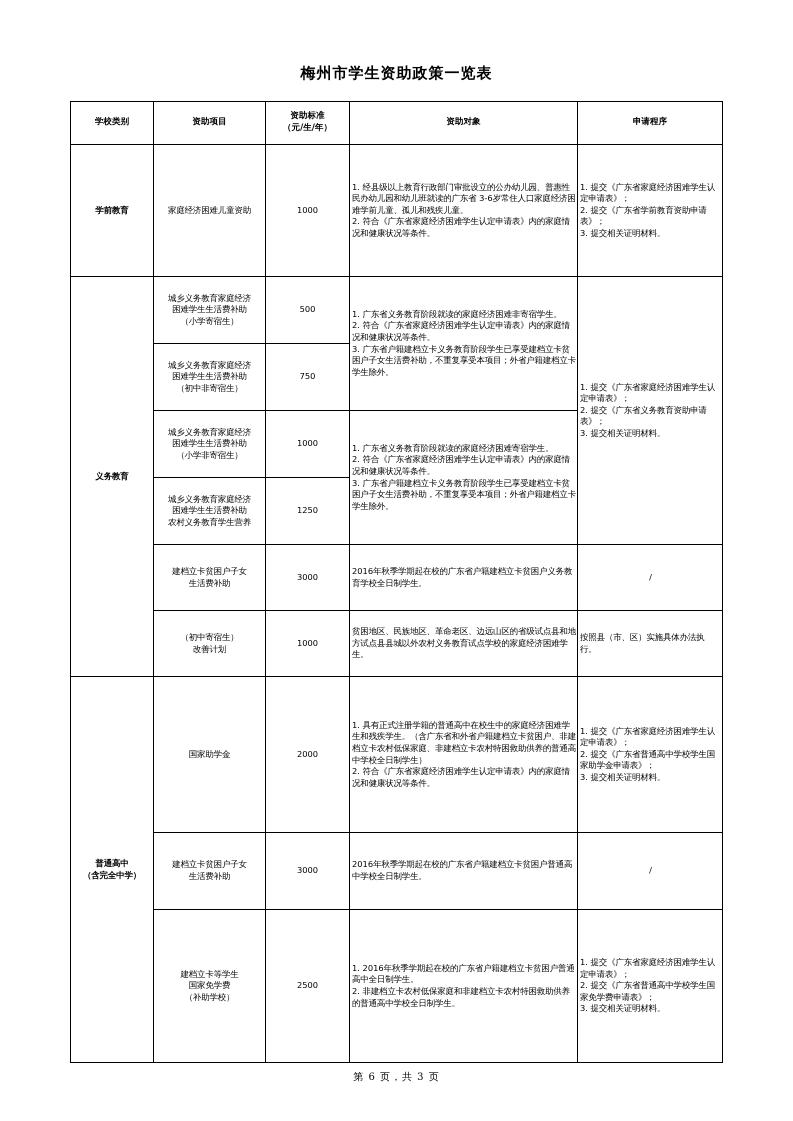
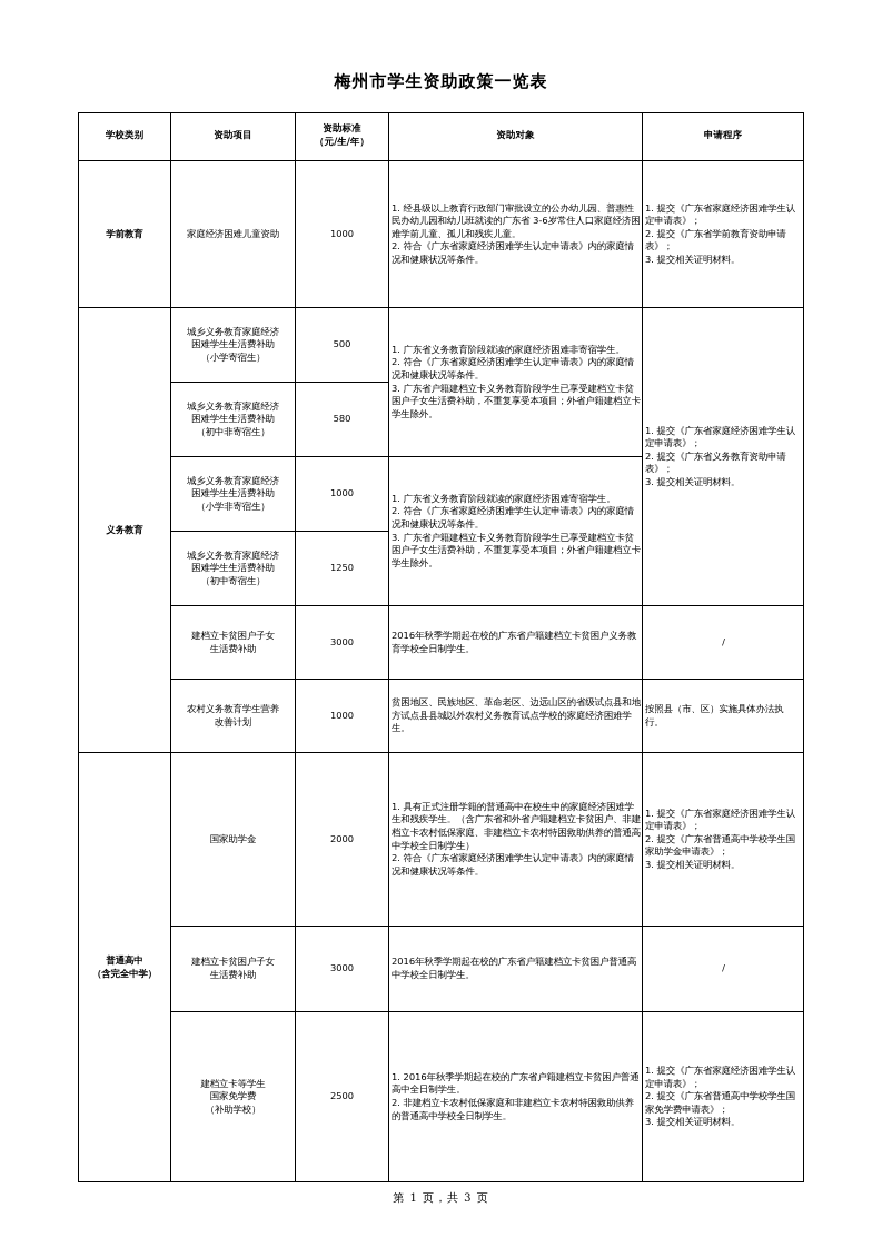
  梅州市学生资助政策一览表
  学校类别	资助项目	资助标准 （元/生/年）	资助对象	申请程序
  学前教育	家庭经济困难儿童资助	1000	1. 经县级以上教育行政部门审批设立的公办幼儿园、普惠性民办幼儿园和幼儿班就读的广东省 3-6岁常住人口家庭经济困难学前儿童、孤儿和残疾儿童。 2. 符合《广东省家庭经济困难学生认定申请表》内的家庭情况和健康状况等条件。	1. 提交《广东省家庭经济困难学生认定申请表》； 2. 提交《广东省学前教育资助申请表》； 3. 提交相关证明材料。
  义务教育	城乡义务教育家庭经济 困难学生生活费补助 （小学寄宿生）	500	1. 广东省义务教育阶段就读的家庭经济困难非寄宿学生。 2. 符合《广东省家庭经济困难学生认定申请表》内的家庭情况和健康状况等条件。 3. 广东省户籍建档立卡义务教育阶段学生已享受建档立卡贫困户子女生活费补助，不重复享受本项目；外省户籍建档立卡学生除外。	1. 提交《广东省家庭经济困难学生认定申请表》； 2. 提交《广东省义务教育资助申请表》； 3. 提交相关证明材料。
- 城乡义务教育家庭经济 困难学生生活费补助 （初中非寄宿生）	750
+ 城乡义务教育家庭经济 困难学生生活费补助 （初中非寄宿生）	580
  城乡义务教育家庭经济 困难学生生活费补助 （小学非寄宿生）	1000	1. 广东省义务教育阶段就读的家庭经济困难寄宿学生。 2. 符合《广东省家庭经济困难学生认定申请表》内的家庭情况和健康状况等条件。 3. 广东省户籍建档立卡义务教育阶段学生已享受建档立卡贫困户子女生活费补助，不重复享受本项目；外省户籍建档立卡学生除外。
- 城乡义务教育家庭经济 困难学生生活费补助 农村义务教育学生营养	1250
+ 城乡义务教育家庭经济 困难学生生活费补助 （初中寄宿生）	1250
  建档立卡贫困户子女 生活费补助	3000	2016年秋季学期起在校的广东省户籍建档立卡贫困户义务教育学校全日制学生。	/
- （初中寄宿生） 改善计划	1000	贫困地区、民族地区、革命老区、边远山区的省级试点县和地方试点县县城以外农村义务教育试点学校的家庭经济困难学生。	按照县（市、区）实施具体办法执行。
+ 农村义务教育学生营养 改善计划	1000	贫困地区、民族地区、革命老区、边远山区的省级试点县和地方试点县县城以外农村义务教育试点学校的家庭经济困难学生。	按照县（市、区）实施具体办法执行。
  普通高中 （含完全中学）	国家助学金	2000	1. 具有正式注册学籍的普通高中在校生中的家庭经济困难学生和残疾学生。（含广东省和外省户籍建档立卡贫困户、非建档立卡农村低保家庭、非建档立卡农村特困救助供养的普通高中学校全日制学生） 2. 符合《广东省家庭经济困难学生认定申请表》内的家庭情况和健康状况等条件。	1. 提交《广东省家庭经济困难学生认定申请表》； 2. 提交《广东省普通高中学校学生国家助学金申请表》； 3. 提交相关证明材料。
  建档立卡贫困户子女 生活费补助	3000	2016年秋季学期起在校的广东省户籍建档立卡贫困户普通高中学校全日制学生。	/
  建档立卡等学生 国家免学费 （补助学校）	2500	1. 2016年秋季学期起在校的广东省户籍建档立卡贫困户普通高中全日制学生。 2. 非建档立卡农村低保家庭和非建档立卡农村特困救助供养的普通高中学校全日制学生。	1. 提交《广东省家庭经济困难学生认定申请表》； 2. 提交《广东省普通高中学校学生国家免学费申请表》； 3. 提交相关证明材料。
- 第 6 页，共 3 页
+ 第 1 页，共 3 页
